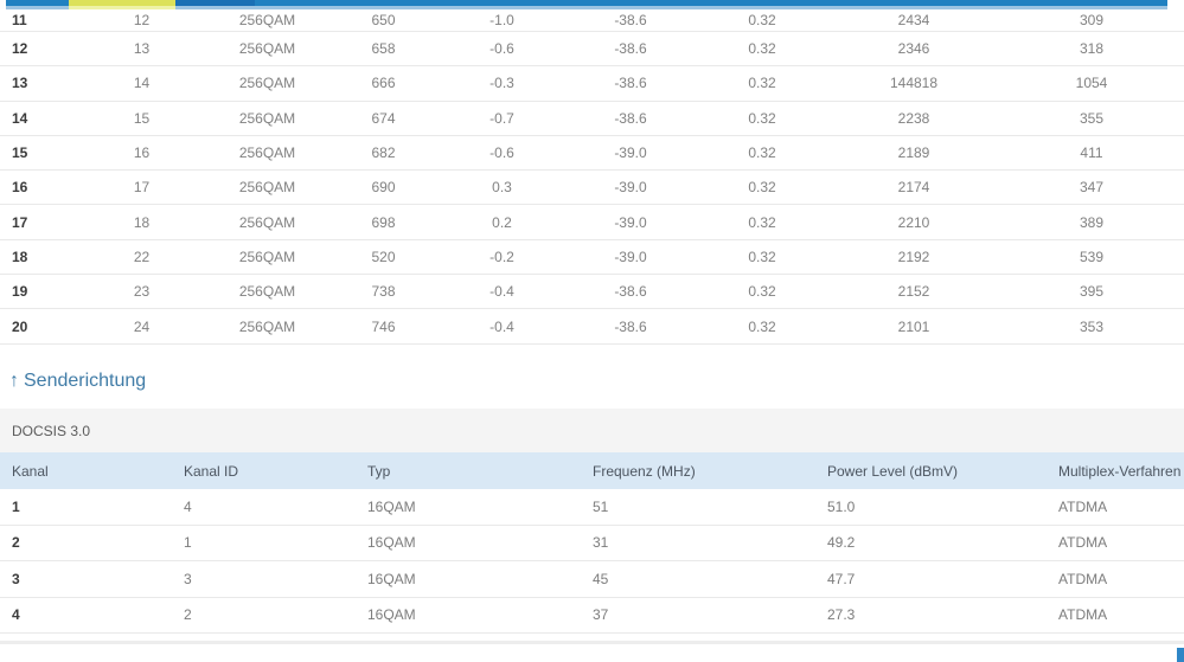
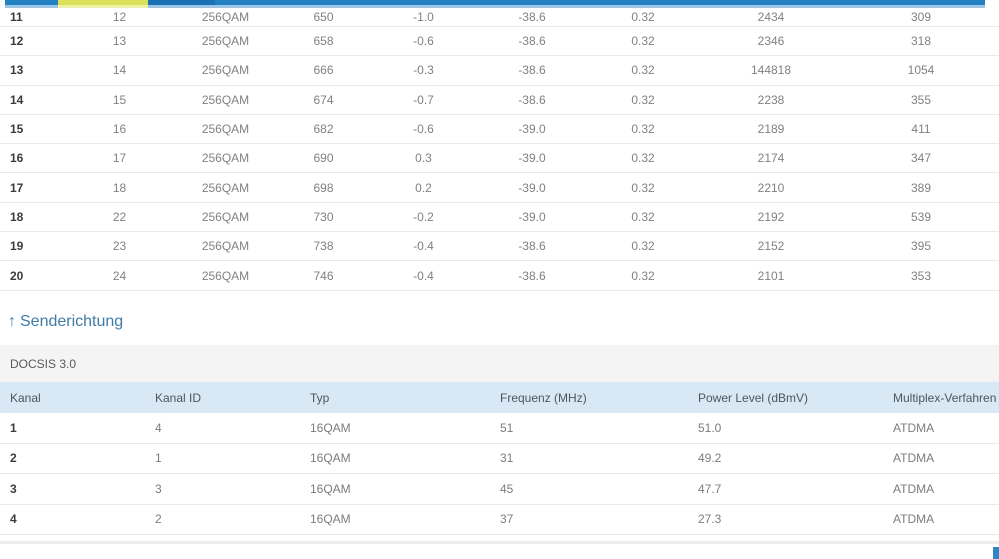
  11	12	256QAM	650	-1.0	-38.6	0.32	2434	309
  12	13	256QAM	658	-0.6	-38.6	0.32	2346	318
  13	14	256QAM	666	-0.3	-38.6	0.32	144818	1054
  14	15	256QAM	674	-0.7	-38.6	0.32	2238	355
  15	16	256QAM	682	-0.6	-39.0	0.32	2189	411
  16	17	256QAM	690	0.3	-39.0	0.32	2174	347
  17	18	256QAM	698	0.2	-39.0	0.32	2210	389
- 18	22	256QAM	520	-0.2	-39.0	0.32	2192	539
+ 18	22	256QAM	730	-0.2	-39.0	0.32	2192	539
  19	23	256QAM	738	-0.4	-38.6	0.32	2152	395
  20	24	256QAM	746	-0.4	-38.6	0.32	2101	353
  ↑ Senderichtung
  DOCSIS 3.0
  Kanal	Kanal ID	Typ	Frequenz (MHz)	Power Level (dBmV)	Multiplex-Verfahren
  1	4	16QAM	51	51.0	ATDMA
  2	1	16QAM	31	49.2	ATDMA
  3	3	16QAM	45	47.7	ATDMA
  4	2	16QAM	37	27.3	ATDMA
